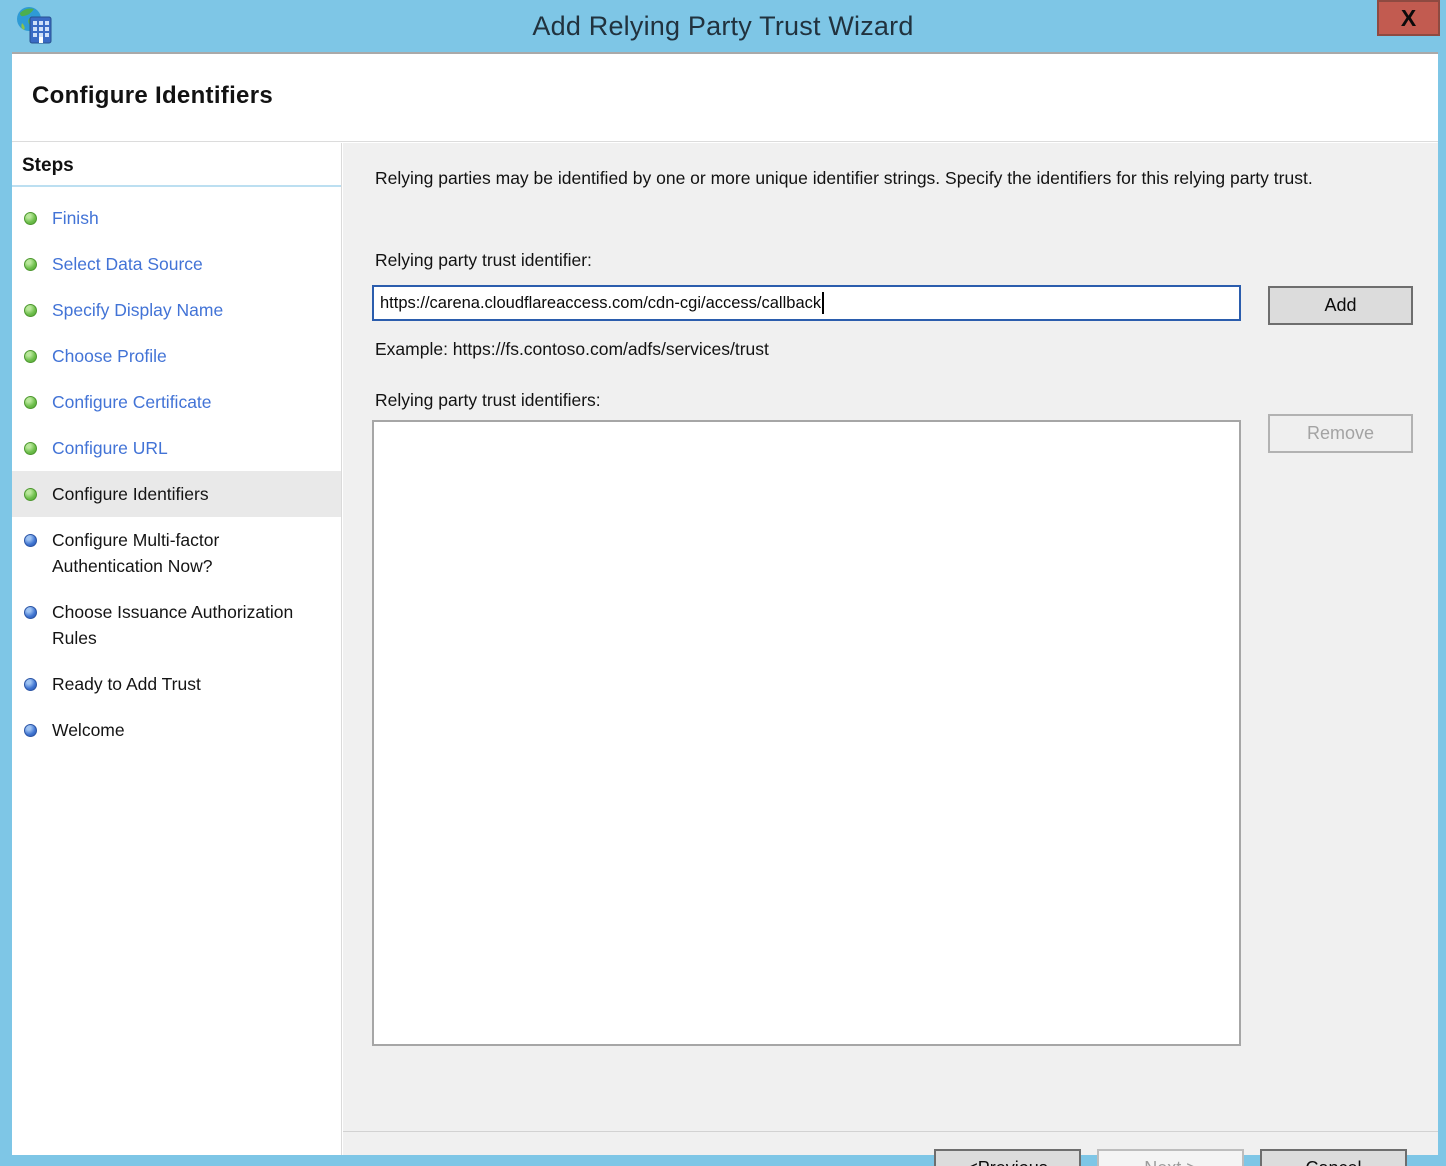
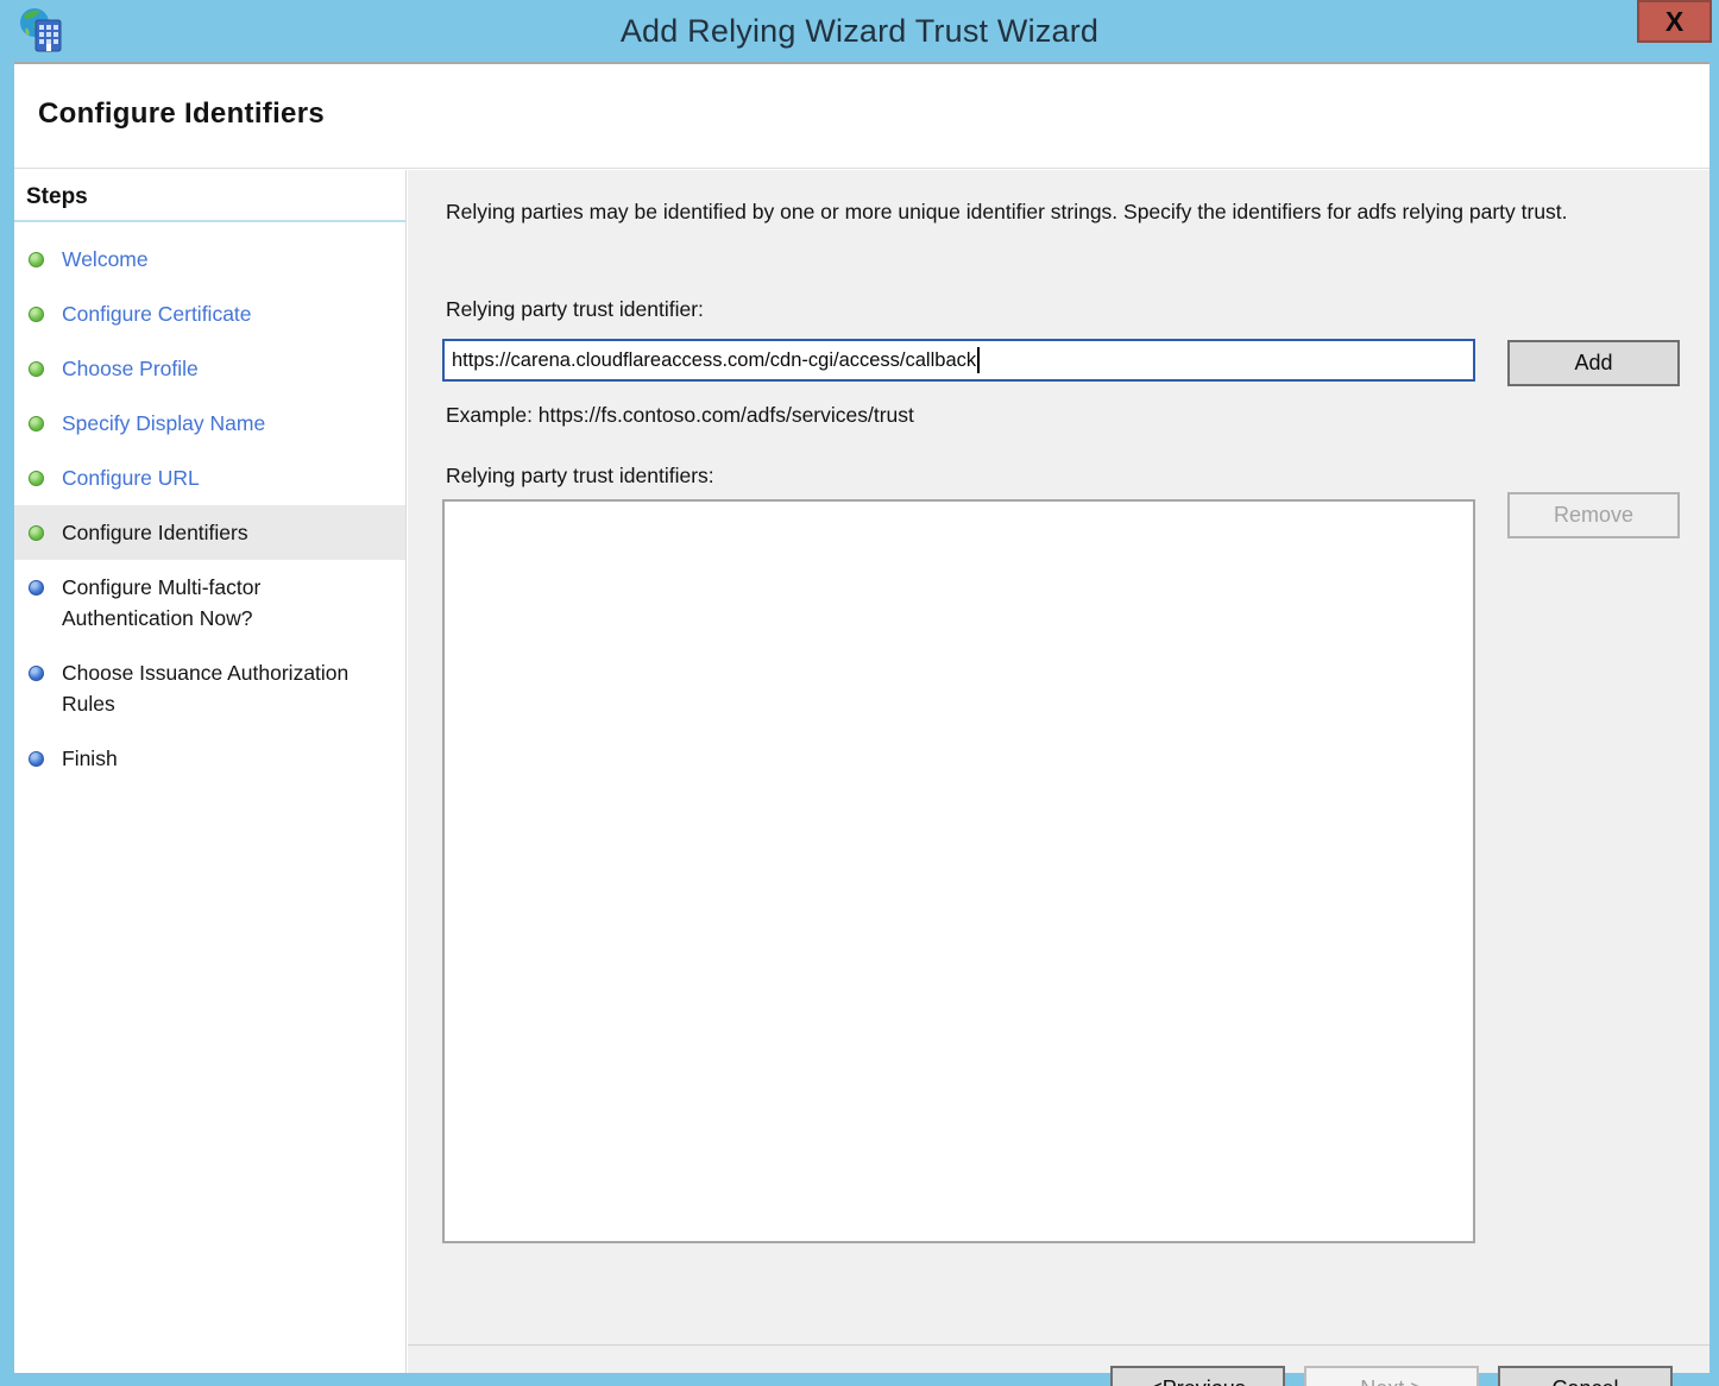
- Add Relying Party Trust Wizard
+ Add Relying Wizard Trust Wizard
  X
  Configure Identifiers
  Steps
- Finish
+ Welcome
- Select Data Source
- Specify Display Name
+ Configure Certificate
  Choose Profile
- Configure Certificate
+ Specify Display Name
  Configure URL
  Configure Identifiers
  Configure Multi-factor Authentication Now?
  Choose Issuance Authorization Rules
- Ready to Add Trust
- Welcome
+ Finish
- Relying parties may be identified by one or more unique identifier strings. Specify the identifiers for this relying party trust.
+ Relying parties may be identified by one or more unique identifier strings. Specify the identifiers for adfs relying party trust.
  Relying party trust identifier:
  https://carena.cloudflareaccess.com/cdn-cgi/access/callback
  Add
  Example: https://fs.contoso.com/adfs/services/trust
  Relying party trust identifiers:
  Remove
